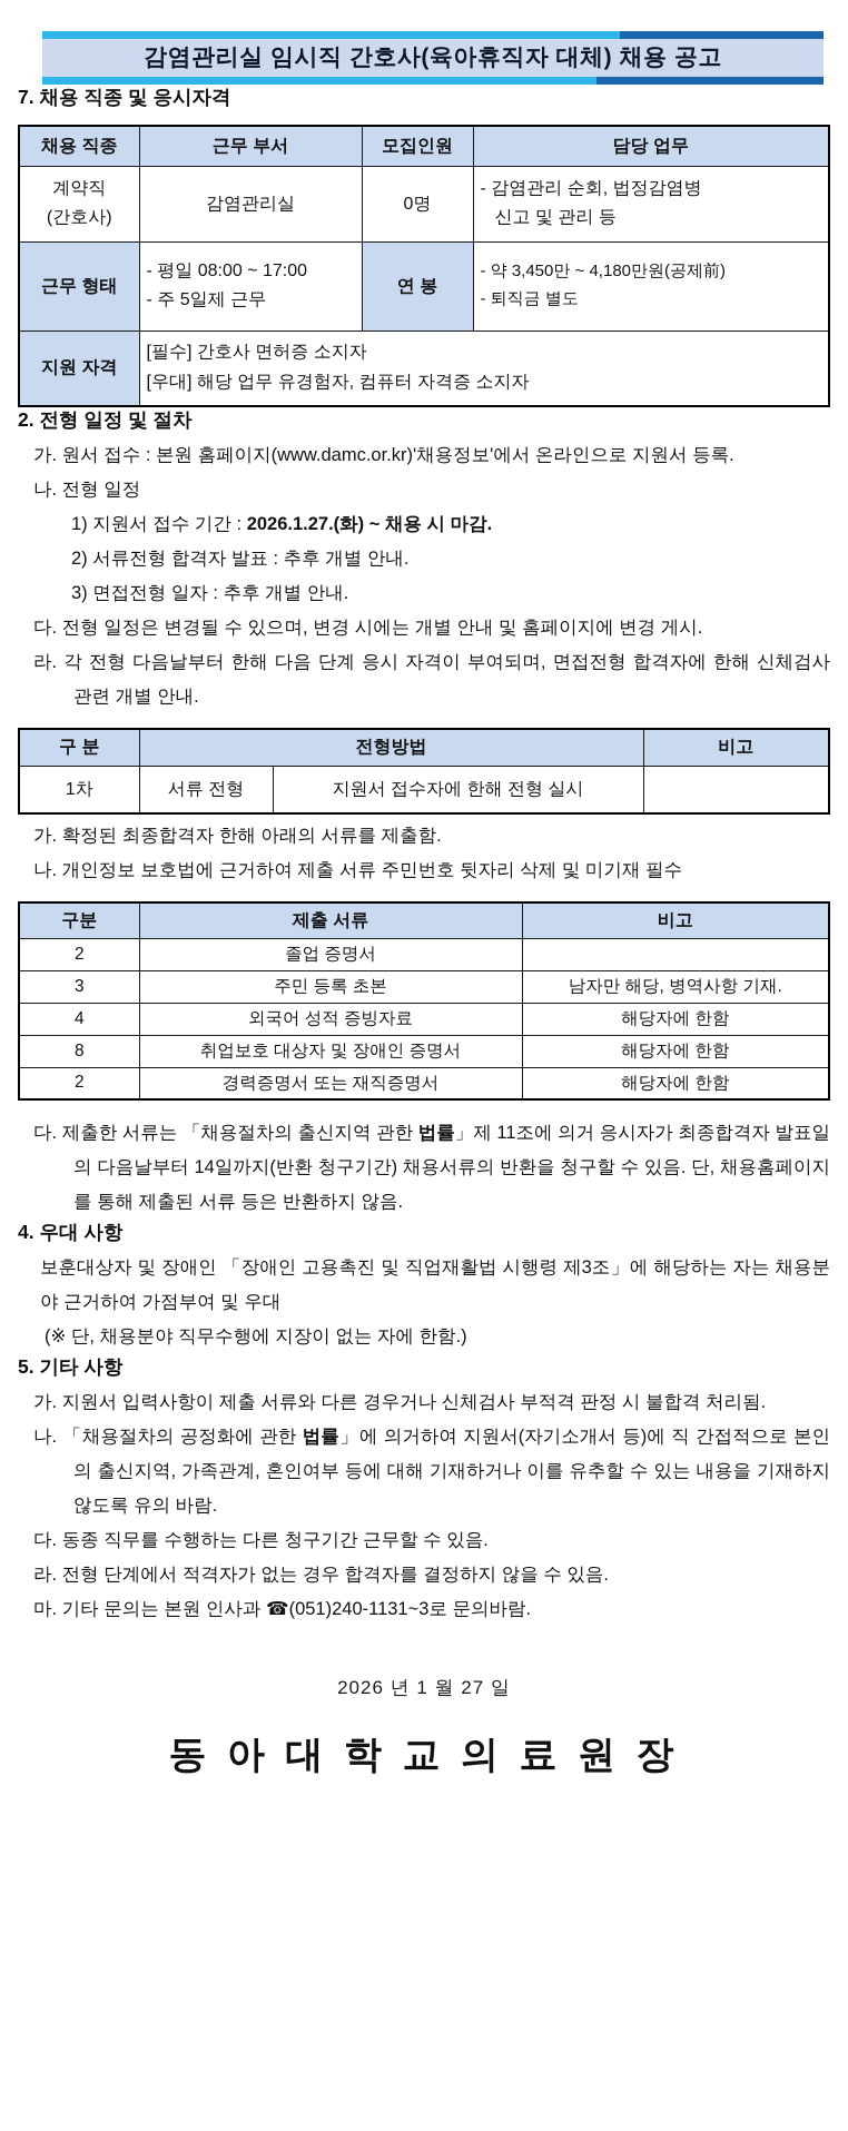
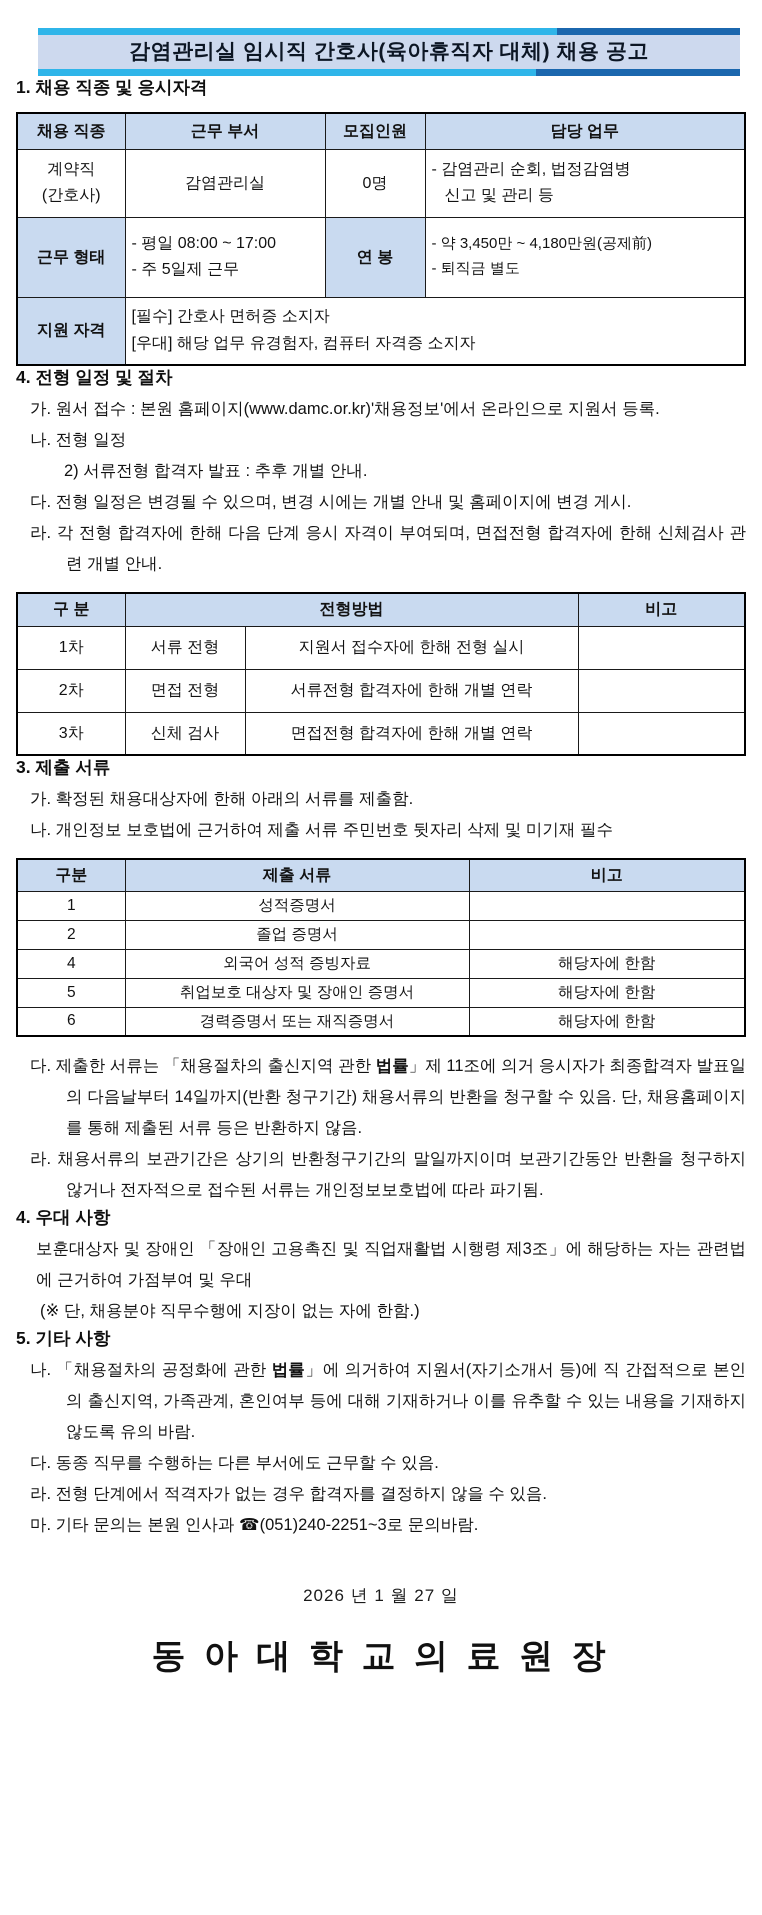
  감염관리실 임시직 간호사(육아휴직자 대체) 채용 공고
- 7. 채용 직종 및 응시자격
+ 1. 채용 직종 및 응시자격
  채용 직종	근무 부서	모집인원	담당 업무
  계약직 (간호사)	감염관리실	0명	- 감염관리 순회, 법정감염병 신고 및 관리 등
  근무 형태	- 평일 08:00 ~ 17:00 - 주 5일제 근무	연 봉	- 약 3,450만 ~ 4,180만원(공제前) - 퇴직금 별도
  지원 자격	[필수] 간호사 면허증 소지자 [우대] 해당 업무 유경험자, 컴퓨터 자격증 소지자
- 2. 전형 일정 및 절차
+ 4. 전형 일정 및 절차
  가. 원서 접수 : 본원 홈페이지(www.damc.or.kr)'채용정보'에서 온라인으로 지원서 등록.
  나. 전형 일정
- 1) 지원서 접수 기간 : 2026.1.27.(화) ~ 채용 시 마감.
  2) 서류전형 합격자 발표 : 추후 개별 안내.
- 3) 면접전형 일자 : 추후 개별 안내.
  다. 전형 일정은 변경될 수 있으며, 변경 시에는 개별 안내 및 홈페이지에 변경 게시.
- 라. 각 전형 다음날부터 한해 다음 단계 응시 자격이 부여되며, 면접전형 합격자에 한해 신체검사 관련 개별 안내.
+ 라. 각 전형 합격자에 한해 다음 단계 응시 자격이 부여되며, 면접전형 합격자에 한해 신체검사 관련 개별 안내.
  구 분	전형방법	비고
  1차	서류 전형	지원서 접수자에 한해 전형 실시
+ 2차	면접 전형	서류전형 합격자에 한해 개별 연락
+ 3차	신체 검사	면접전형 합격자에 한해 개별 연락
+ 3. 제출 서류
- 가. 확정된 최종합격자 한해 아래의 서류를 제출함.
+ 가. 확정된 채용대상자에 한해 아래의 서류를 제출함.
  나. 개인정보 보호법에 근거하여 제출 서류 주민번호 뒷자리 삭제 및 미기재 필수
  구분	제출 서류	비고
+ 1	성적증명서
  2	졸업 증명서
- 3	주민 등록 초본	남자만 해당, 병역사항 기재.
  4	외국어 성적 증빙자료	해당자에 한함
- 8	취업보호 대상자 및 장애인 증명서	해당자에 한함
+ 5	취업보호 대상자 및 장애인 증명서	해당자에 한함
- 2	경력증명서 또는 재직증명서	해당자에 한함
+ 6	경력증명서 또는 재직증명서	해당자에 한함
  다. 제출한 서류는 「채용절차의 출신지역 관한 법률」제 11조에 의거 응시자가 최종합격자 발표일의 다음날부터 14일까지(반환 청구기간) 채용서류의 반환을 청구할 수 있음. 단, 채용홈페이지를 통해 제출된 서류 등은 반환하지 않음.
+ 라. 채용서류의 보관기간은 상기의 반환청구기간의 말일까지이며 보관기간동안 반환을 청구하지 않거나 전자적으로 접수된 서류는 개인정보보호법에 따라 파기됨.
  4. 우대 사항
- 보훈대상자 및 장애인 「장애인 고용촉진 및 직업재활법 시행령 제3조」에 해당하는 자는 채용분야 근거하여 가점부여 및 우대
+ 보훈대상자 및 장애인 「장애인 고용촉진 및 직업재활법 시행령 제3조」에 해당하는 자는 관련법에 근거하여 가점부여 및 우대
  (※ 단, 채용분야 직무수행에 지장이 없는 자에 한함.)
  5. 기타 사항
- 가. 지원서 입력사항이 제출 서류와 다른 경우거나 신체검사 부적격 판정 시 불합격 처리됨.
  나. 「채용절차의 공정화에 관한 법률」에 의거하여 지원서(자기소개서 등)에 직 간접적으로 본인의 출신지역, 가족관계, 혼인여부 등에 대해 기재하거나 이를 유추할 수 있는 내용을 기재하지 않도록 유의 바람.
- 다. 동종 직무를 수행하는 다른 청구기간 근무할 수 있음.
+ 다. 동종 직무를 수행하는 다른 부서에도 근무할 수 있음.
  라. 전형 단계에서 적격자가 없는 경우 합격자를 결정하지 않을 수 있음.
- 마. 기타 문의는 본원 인사과 ☎(051)240-1131~3로 문의바람.
+ 마. 기타 문의는 본원 인사과 ☎(051)240-2251~3로 문의바람.
  2026 년 1 월 27 일
  동 아 대 학 교 의 료 원 장
